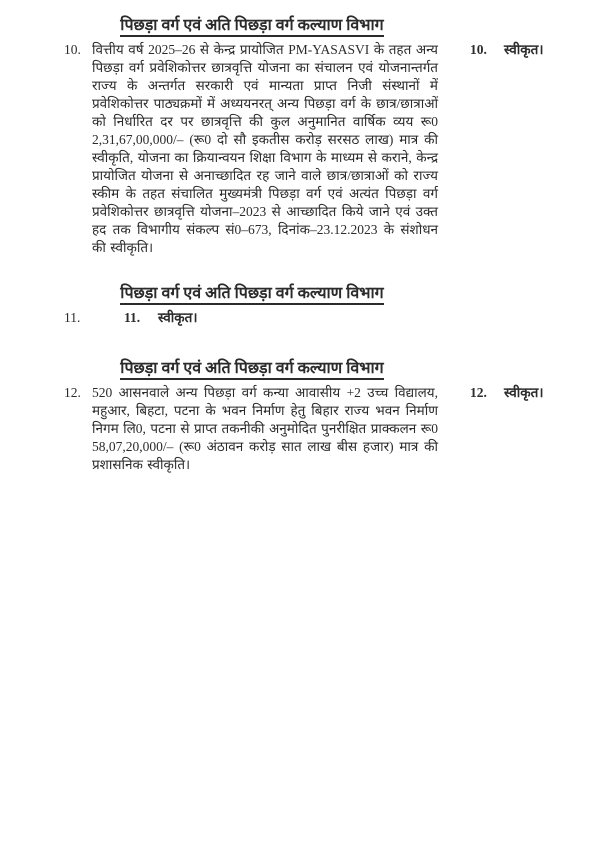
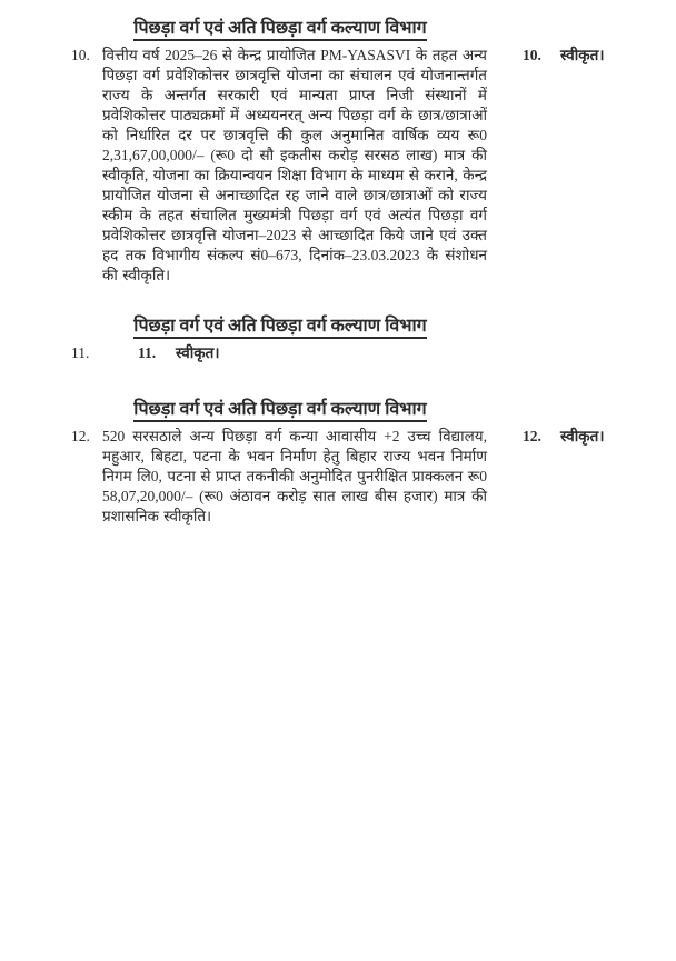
  पिछड़ा वर्ग एवं अति पिछड़ा वर्ग कल्याण विभाग
  10.
- वित्तीय वर्ष 2025–26 से केन्द्र प्रायोजित PM-YASASVI के तहत अन्य पिछड़ा वर्ग प्रवेशिकोत्तर छात्रवृत्ति योजना का संचालन एवं योजनान्तर्गत राज्य के अन्तर्गत सरकारी एवं मान्यता प्राप्त निजी संस्थानों में प्रवेशिकोत्तर पाठ्यक्रमों में अध्ययनरत् अन्य पिछड़ा वर्ग के छात्र/छात्राओं को निर्धारित दर पर छात्रवृत्ति की कुल अनुमानित वार्षिक व्यय रू0 2,31,67,00,000/– (रू0 दो सौ इकतीस करोड़ सरसठ लाख) मात्र की स्वीकृति, योजना का क्रियान्वयन शिक्षा विभाग के माध्यम से कराने, केन्द्र प्रायोजित योजना से अनाच्छादित रह जाने वाले छात्र/छात्राओं को राज्य स्कीम के तहत संचालित मुख्यमंत्री पिछड़ा वर्ग एवं अत्यंत पिछड़ा वर्ग प्रवेशिकोत्तर छात्रवृत्ति योजना–2023 से आच्छादित किये जाने एवं उक्त हद तक विभागीय संकल्प सं0–673, दिनांक–23.12.2023 के संशोधन की स्वीकृति।
+ वित्तीय वर्ष 2025–26 से केन्द्र प्रायोजित PM-YASASVI के तहत अन्य पिछड़ा वर्ग प्रवेशिकोत्तर छात्रवृत्ति योजना का संचालन एवं योजनान्तर्गत राज्य के अन्तर्गत सरकारी एवं मान्यता प्राप्त निजी संस्थानों में प्रवेशिकोत्तर पाठ्यक्रमों में अध्ययनरत् अन्य पिछड़ा वर्ग के छात्र/छात्राओं को निर्धारित दर पर छात्रवृत्ति की कुल अनुमानित वार्षिक व्यय रू0 2,31,67,00,000/– (रू0 दो सौ इकतीस करोड़ सरसठ लाख) मात्र की स्वीकृति, योजना का क्रियान्वयन शिक्षा विभाग के माध्यम से कराने, केन्द्र प्रायोजित योजना से अनाच्छादित रह जाने वाले छात्र/छात्राओं को राज्य स्कीम के तहत संचालित मुख्यमंत्री पिछड़ा वर्ग एवं अत्यंत पिछड़ा वर्ग प्रवेशिकोत्तर छात्रवृत्ति योजना–2023 से आच्छादित किये जाने एवं उक्त हद तक विभागीय संकल्प सं0–673, दिनांक–23.03.2023 के संशोधन की स्वीकृति।
  10.
  स्वीकृत।
  पिछड़ा वर्ग एवं अति पिछड़ा वर्ग कल्याण विभाग
  11.
  11.
  स्वीकृत।
  पिछड़ा वर्ग एवं अति पिछड़ा वर्ग कल्याण विभाग
  12.
- 520 आसनवाले अन्य पिछड़ा वर्ग कन्या आवासीय +2 उच्च विद्यालय, महुआर, बिहटा, पटना के भवन निर्माण हेतु बिहार राज्य भवन निर्माण निगम लि0, पटना से प्राप्त तकनीकी अनुमोदित पुनरीक्षित प्राक्कलन रू0 58,07,20,000/– (रू0 अंठावन करोड़ सात लाख बीस हजार) मात्र की प्रशासनिक स्वीकृति।
+ 520 सरसठाले अन्य पिछड़ा वर्ग कन्या आवासीय +2 उच्च विद्यालय, महुआर, बिहटा, पटना के भवन निर्माण हेतु बिहार राज्य भवन निर्माण निगम लि0, पटना से प्राप्त तकनीकी अनुमोदित पुनरीक्षित प्राक्कलन रू0 58,07,20,000/– (रू0 अंठावन करोड़ सात लाख बीस हजार) मात्र की प्रशासनिक स्वीकृति।
  12.
  स्वीकृत।
